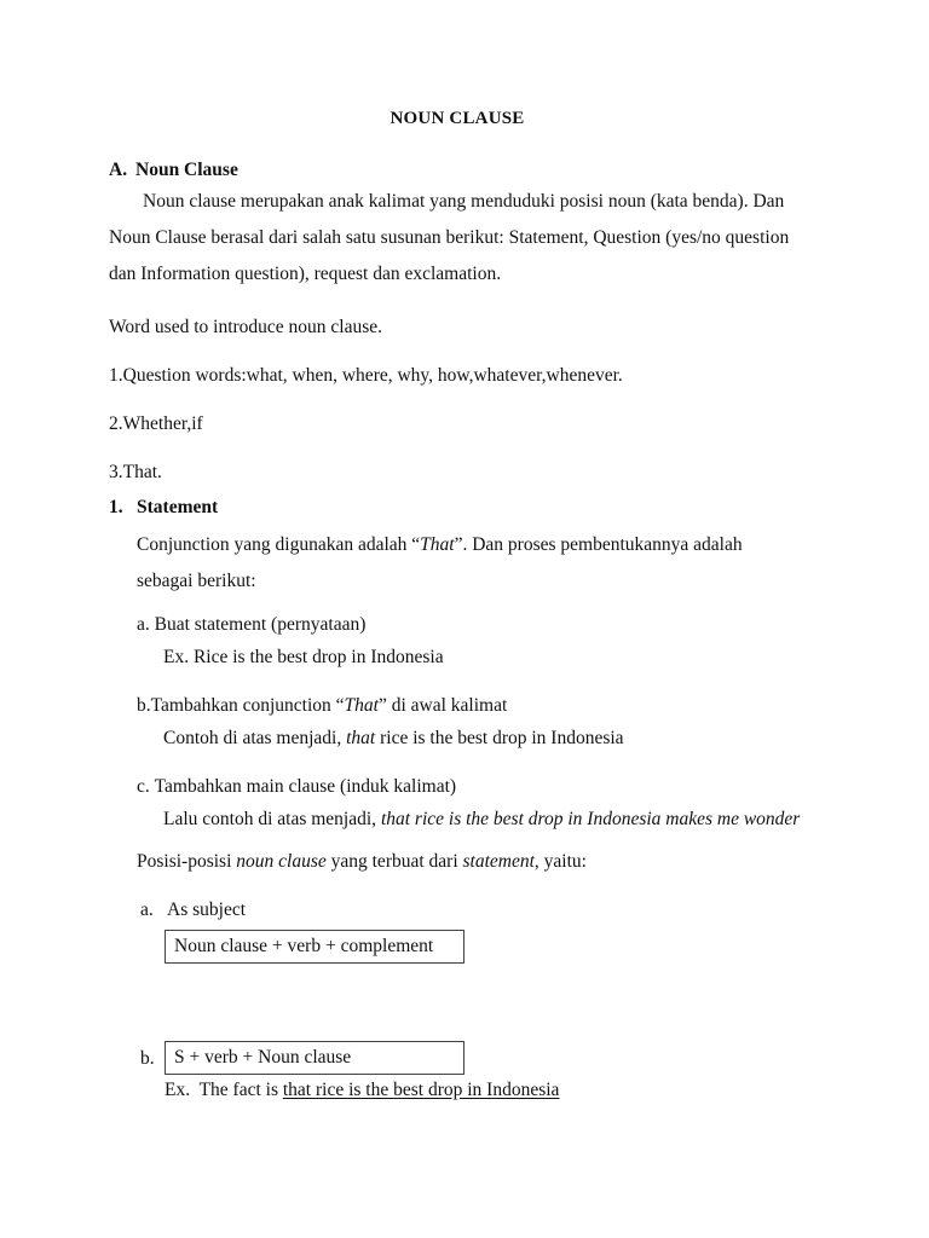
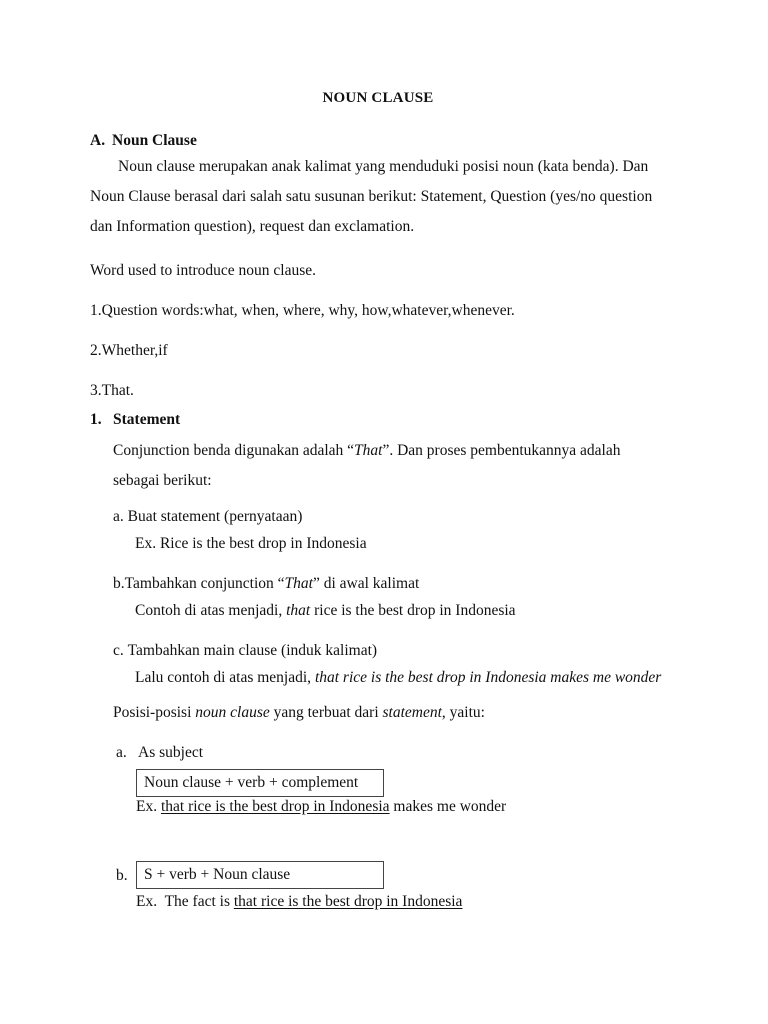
  NOUN CLAUSE
  A. Noun Clause
  Noun clause merupakan anak kalimat yang menduduki posisi noun (kata benda). Dan Noun Clause berasal dari salah satu susunan berikut: Statement, Question (yes/no question dan Information question), request dan exclamation.
  Word used to introduce noun clause.
  1.Question words:what, when, where, why, how,whatever,whenever.
  2.Whether,if
  3.That.
  1. Statement
- Conjunction yang digunakan adalah “That”. Dan proses pembentukannya adalah sebagai berikut:
+ Conjunction benda digunakan adalah “That”. Dan proses pembentukannya adalah sebagai berikut:
  a. Buat statement (pernyataan)
  Ex. Rice is the best drop in Indonesia
  b.Tambahkan conjunction “That” di awal kalimat
  Contoh di atas menjadi, that rice is the best drop in Indonesia
  c. Tambahkan main clause (induk kalimat)
  Lalu contoh di atas menjadi, that rice is the best drop in Indonesia makes me wonder
  Posisi-posisi noun clause yang terbuat dari statement, yaitu:
  a. As subject
  Noun clause + verb + complement
+ Ex. that rice is the best drop in Indonesia makes me wonder
  S + verb + Noun clause
  Ex. The fact is that rice is the best drop in Indonesia
